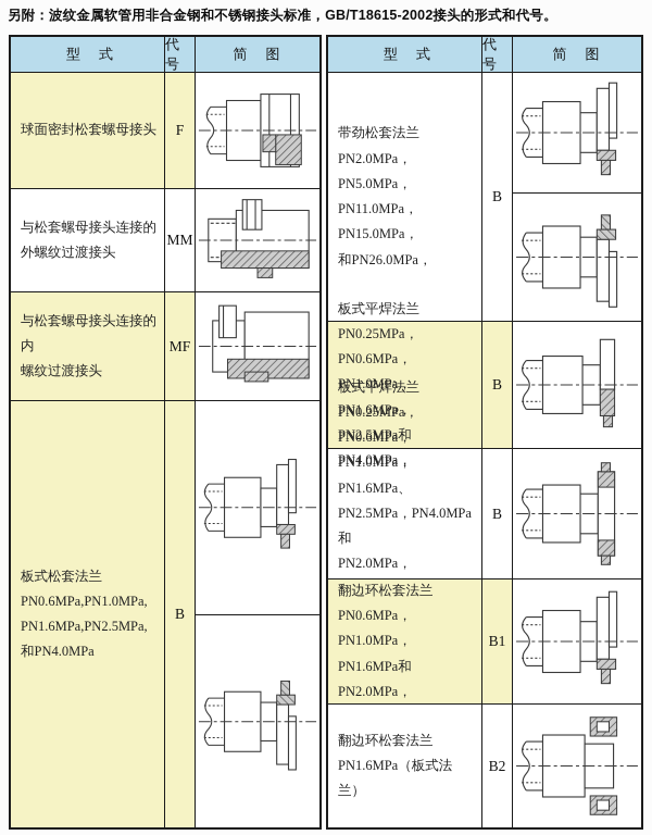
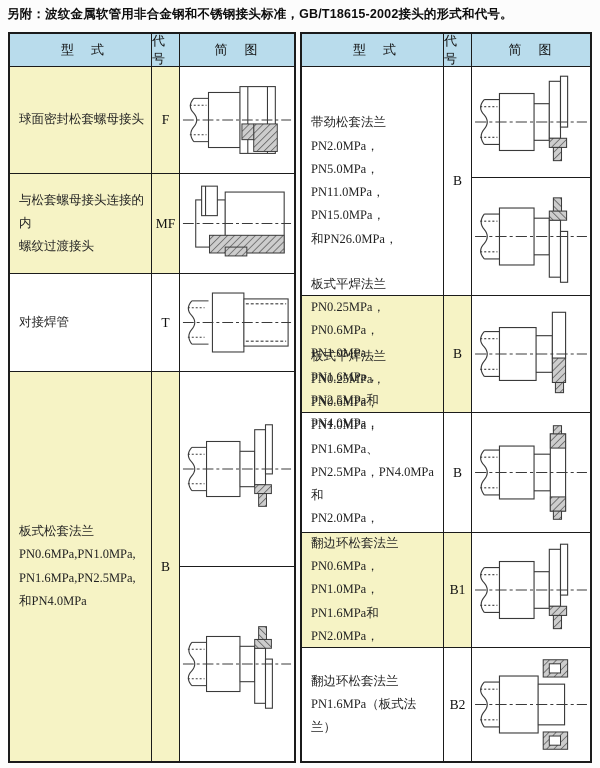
  另附：波纹金属软管用非合金钢和不锈钢接头标准，GB/T18615-2002接头的形式和代号。
  型 式
  代号
  简 图
  球面密封松套螺母接头
  F
- 与松套螺母接头连接的
- 外螺纹过渡接头
- MM
  与松套螺母接头连接的内
  螺纹过渡接头
  MF
+ 对接焊管
+ T
  板式松套法兰
  PN0.6MPa,PN1.0MPa,
  PN1.6MPa,PN2.5MPa,
  和PN4.0MPa
  B
  型 式
  代号
  简 图
  带劲松套法兰
  PN2.0MPa，PN5.0MPa，
  PN11.0MPa，PN15.0MPa，
  和PN26.0MPa，
  B
  板式平焊法兰
  PN0.25MPa，PN0.6MPa，
  PN1.0MPa，PN1.6MPa，
  B
  板式平焊法兰
  PN0.25MPa，PN0.6MPa，
  PN1.0MPa，PN1.6MPa、
  PN2.5MPa，PN4.0MPa 和
  B
  翻边环松套法兰
  PN0.6MPa，PN1.0MPa，
  PN1.6MPa和PN2.0MPa，
  B1
  翻边环松套法兰
  PN1.6MPa（板式法兰）
  B2
